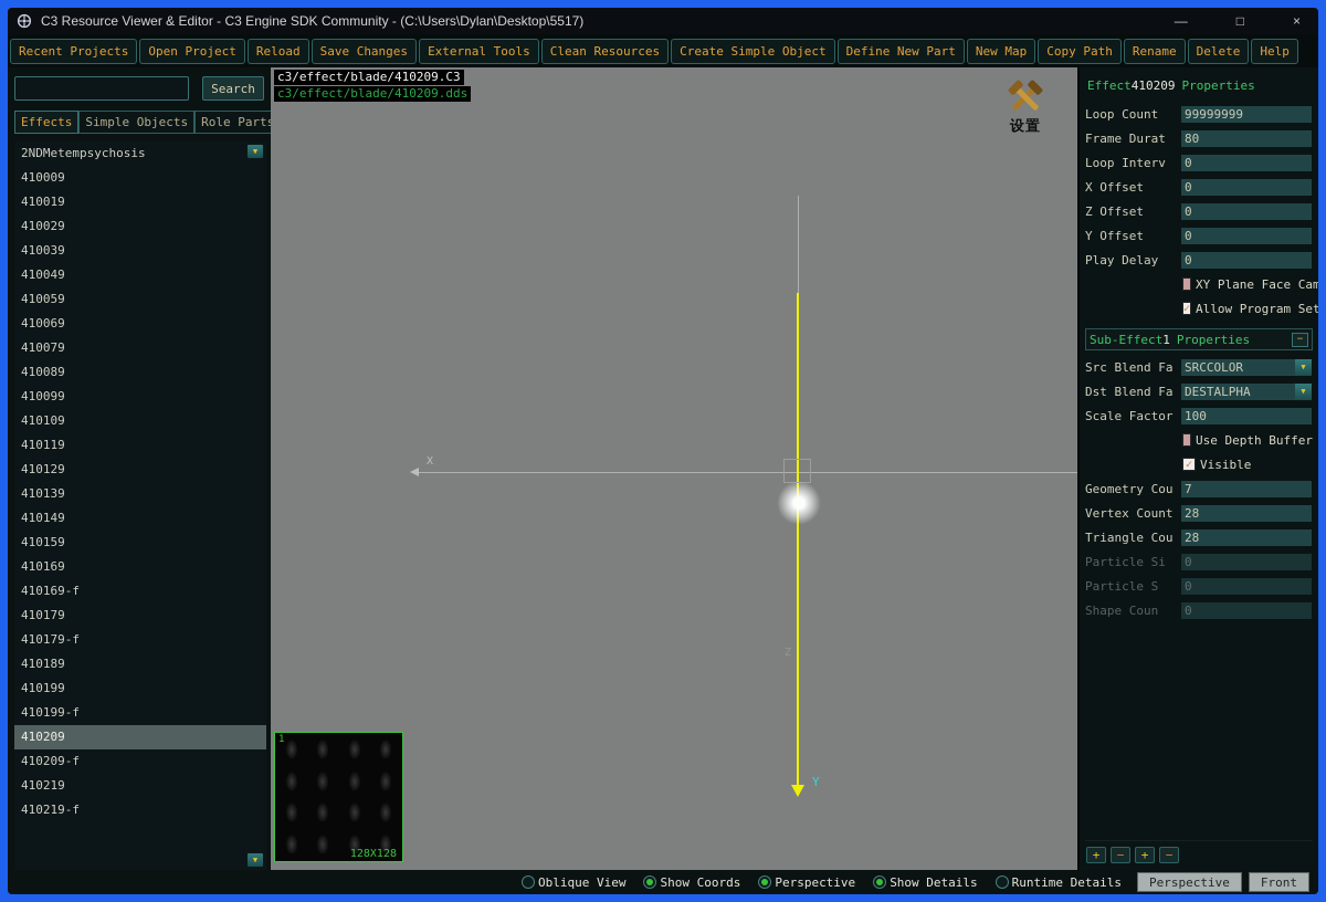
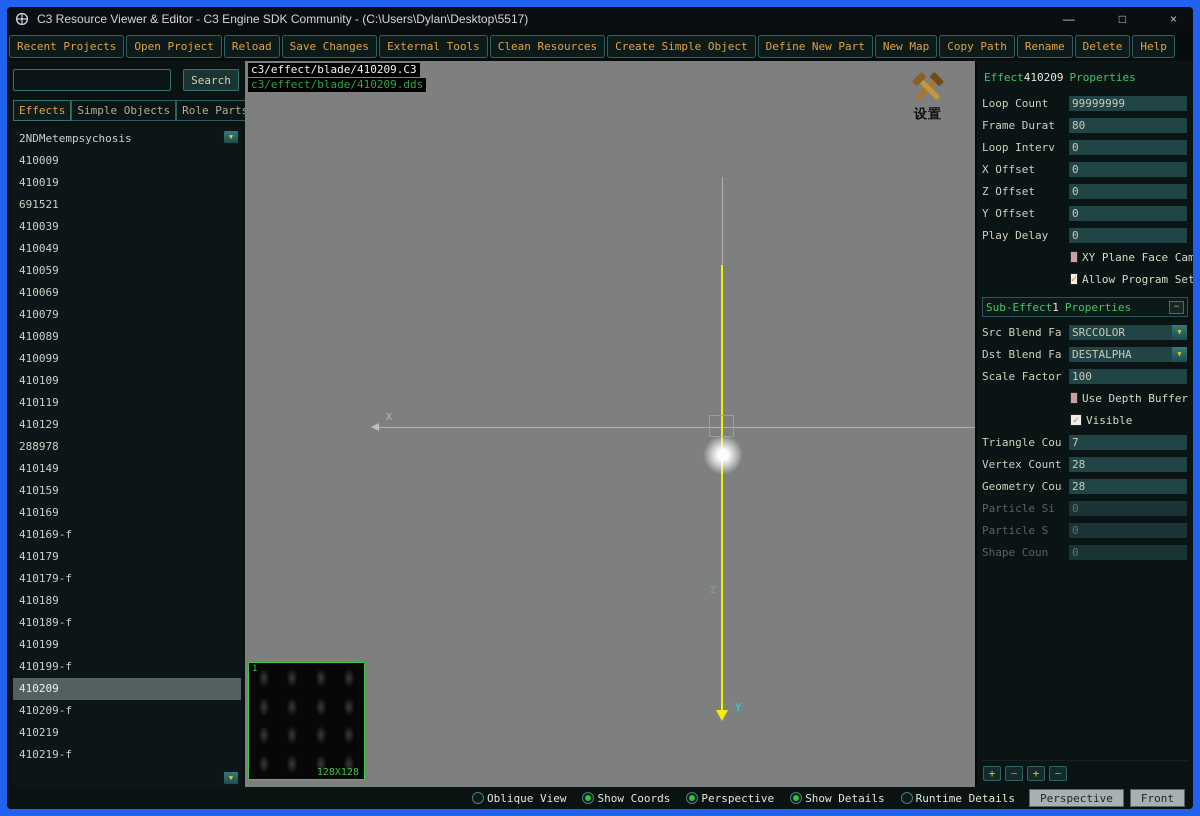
  C3 Resource Viewer & Editor - C3 Engine SDK Community - (C:\Users\Dylan\Desktop\5517)
  —
  □
  ×
  Recent Projects
  Open Project
  Reload
  Save Changes
  External Tools
  Clean Resources
  Create Simple Object
  Define New Part
  New Map
  Copy Path
  Rename
  Delete
  Help
  Search
  Effects
  Simple Objects
  Role Part
  2NDMetempsychosis
  410009
  410019
- 410029
+ 691521
  410039
  410049
  410059
  410069
  410079
  410089
  410099
  410109
  410119
  410129
- 410139
+ 288978
  410149
  410159
  410169
  410169-f
  410179
  410179-f
  410189
+ 410189-f
  410199
  410199-f
  410209
  410209-f
  410219
  410219-f
  ▼
  ▼
  c3/effect/blade/410209.C3
  c3/effect/blade/410209.dds
  设置
  X
  Y
  1
  128X128
  Effect
  410209
  Properties
  Loop Count
  99999999
  Frame Durat
  80
  Loop Interv
  0
  X Offset
  0
  Z Offset
  0
  Y Offset
  0
  Play Delay
  0
  ✓
  XY Plane Face Cam
  ✓
  Allow Program Set
  Sub-Effect
  1
  Properties
  −
  Src Blend Fa
  SRCCOLOR
  ▼
  Dst Blend Fa
  DESTALPHA
  ▼
  Scale Factor
  100
  ✓
  Use Depth Buffer
  ✓
  Visible
- Geometry Cou
+ Triangle Cou
  7
  Vertex Count
  28
- Triangle Cou
+ Geometry Cou
  28
  Particle Si
  0
  Particle S
  0
  Shape Coun
  0
  +
  −
  +
  −
  Oblique View
  Show Coords
  Perspective
  Show Details
  Runtime Details
  Perspective
  Front
